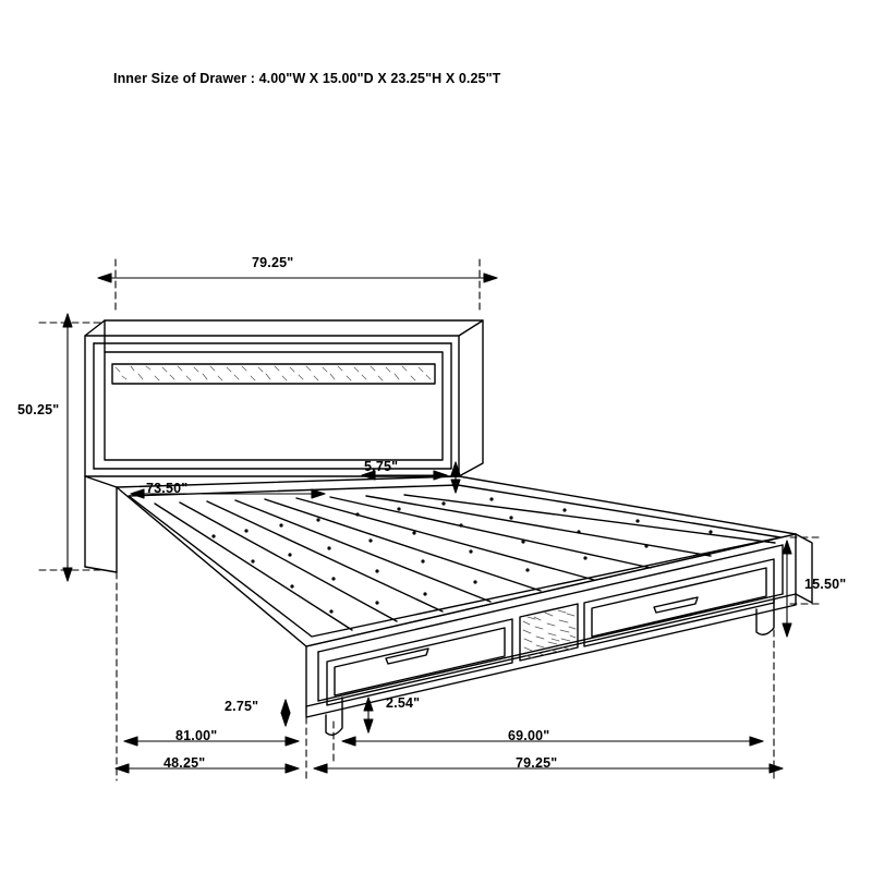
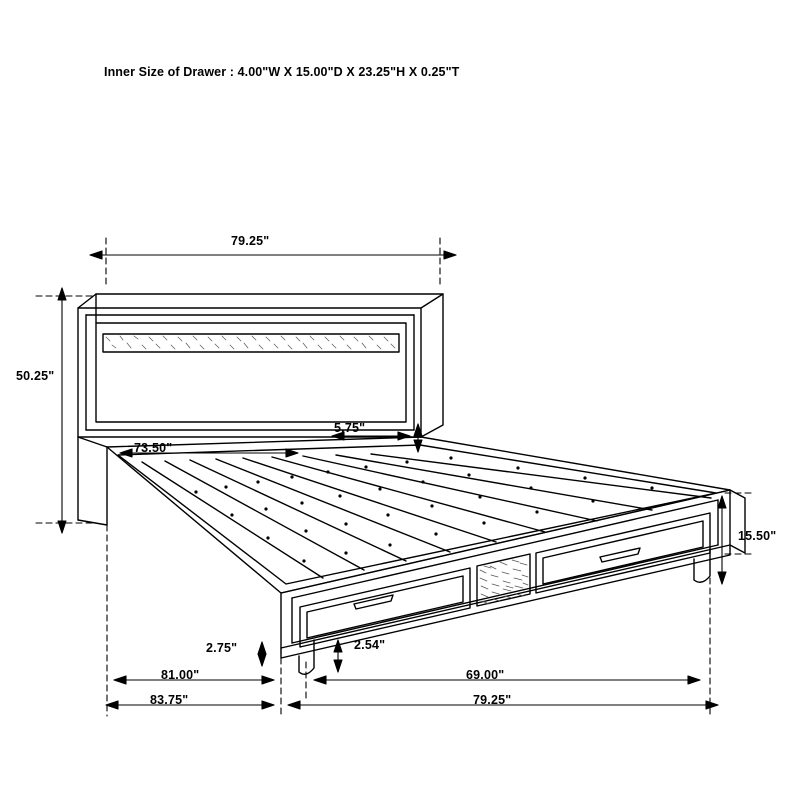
  Inner Size of Drawer : 4.00"W X 15.00"D X 23.25"H X 0.25"T
  79.25"
  50.25"
  73.50"
  5.75"
  15.50"
  2.75"
  2.54"
  81.00"
  69.00"
- 48.25"
+ 83.75"
  79.25"
